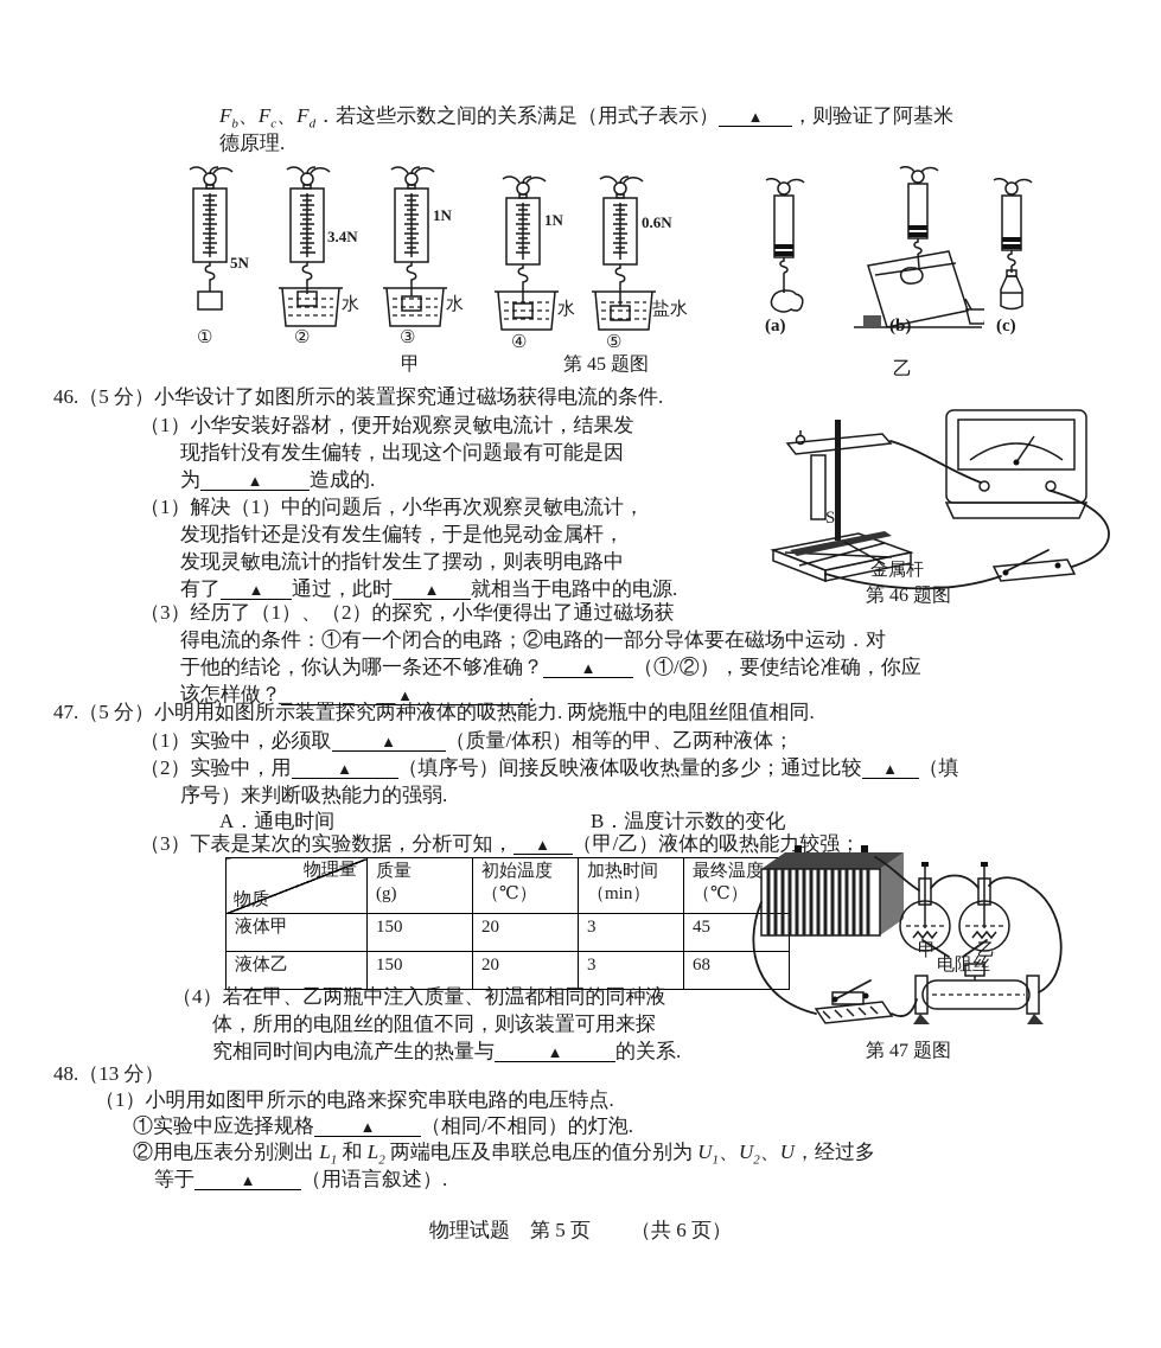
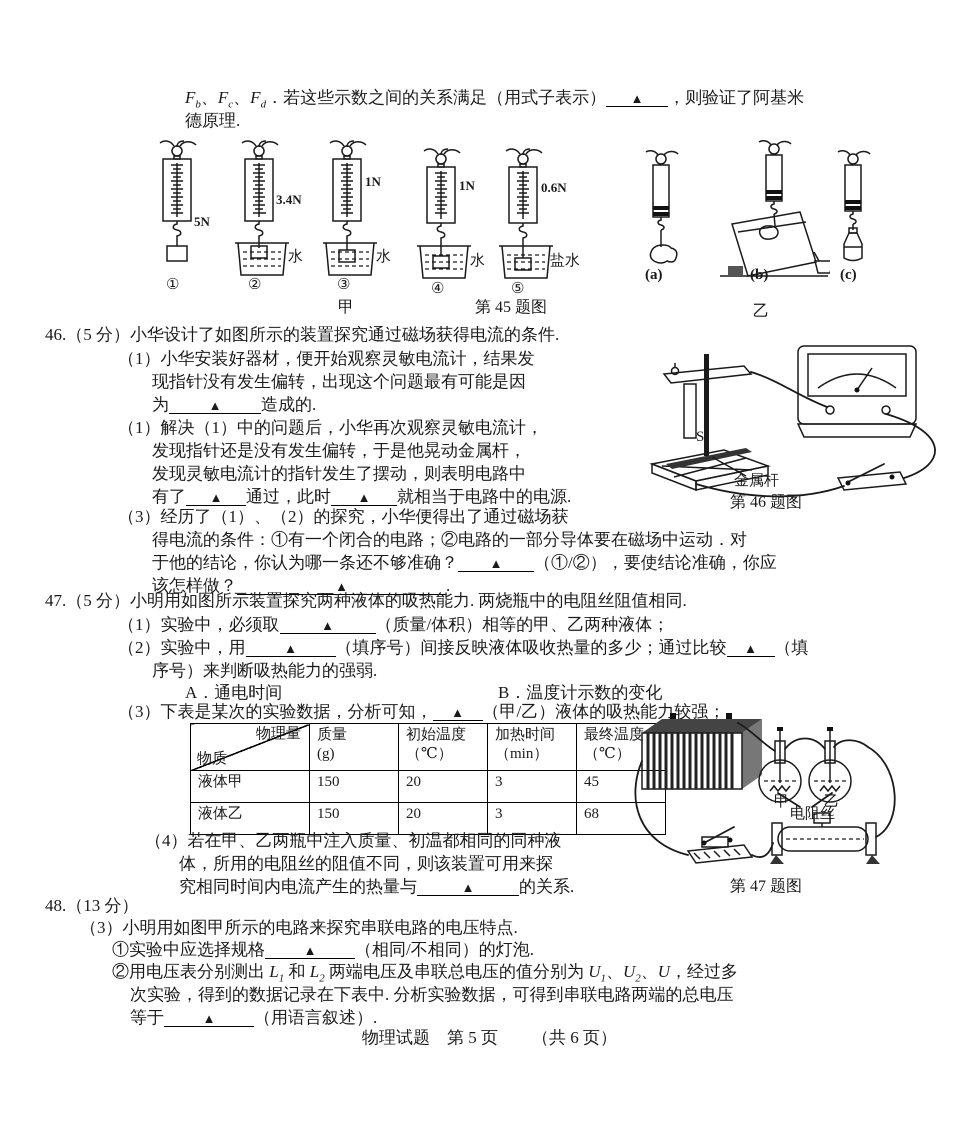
  Fb、Fc、Fd．若这些示数之间的关系满足（用式子表示） ▲ ，则验证了阿基米
  德原理.
  5N
  3.4N
  水
  1N
  水
  1N
  水
  0.6N
  盐水
  ①
  ②
  ③
  ④
  ⑤
  甲
  第 45 题图
  (a)
  (b)
  (c)
  乙
  46.（5 分）小华设计了如图所示的装置探究通过磁场获得电流的条件.
  （1）小华安装好器材，便开始观察灵敏电流计，结果发
  现指针没有发生偏转，出现这个问题最有可能是因
  为 ▲ 造成的.
  （1）解决（1）中的问题后，小华再次观察灵敏电流计，
  发现指针还是没有发生偏转，于是他晃动金属杆，
  发现灵敏电流计的指针发生了摆动，则表明电路中
  有了 ▲ 通过，此时 ▲ 就相当于电路中的电源.
  （3）经历了（1）、（2）的探究，小华便得出了通过磁场获
  得电流的条件：①有一个闭合的电路；②电路的一部分导体要在磁场中运动．对
  于他的结论，你认为哪一条还不够准确？ ▲ （①/②），要使结论准确，你应
  该怎样做？ ▲ .
  S
  金属杆
  第 46 题图
  47.（5 分）小明用如图所示装置探究两种液体的吸热能力. 两烧瓶中的电阻丝阻值相同.
  （1）实验中，必须取 ▲ （质量/体积）相等的甲、乙两种液体；
  （2）实验中，用 ▲ （填序号）间接反映液体吸收热量的多少；通过比较 ▲ （填
  序号）来判断吸热能力的强弱.
  A．通电时间 B．温度计示数的变化
  （3）下表是某次的实验数据，分析可知， ▲ （甲/乙）液体的吸热能力较强；
  物理量 物质	质量(g)	初始温度（℃）	加热时间（min）	最终温度（℃）
  液体甲	150	20	3	45
  液体乙	150	20	3	68
  （4）若在甲、乙两瓶中注入质量、初温都相同的同种液
  体，所用的电阻丝的阻值不同，则该装置可用来探
  究相同时间内电流产生的热量与 ▲ 的关系.
  甲
  乙
  电阻丝
  第 47 题图
  48.（13 分）
- （1）小明用如图甲所示的电路来探究串联电路的电压特点.
+ （3）小明用如图甲所示的电路来探究串联电路的电压特点.
  ①实验中应选择规格 ▲ （相同/不相同）的灯泡.
  ②用电压表分别测出 L1 和 L2 两端电压及串联总电压的值分别为 U1、U2、U，经过多
+ 次实验，得到的数据记录在下表中. 分析实验数据，可得到串联电路两端的总电压
  等于 ▲ （用语言叙述）.
  物理试题 第 5 页 （共 6 页）
